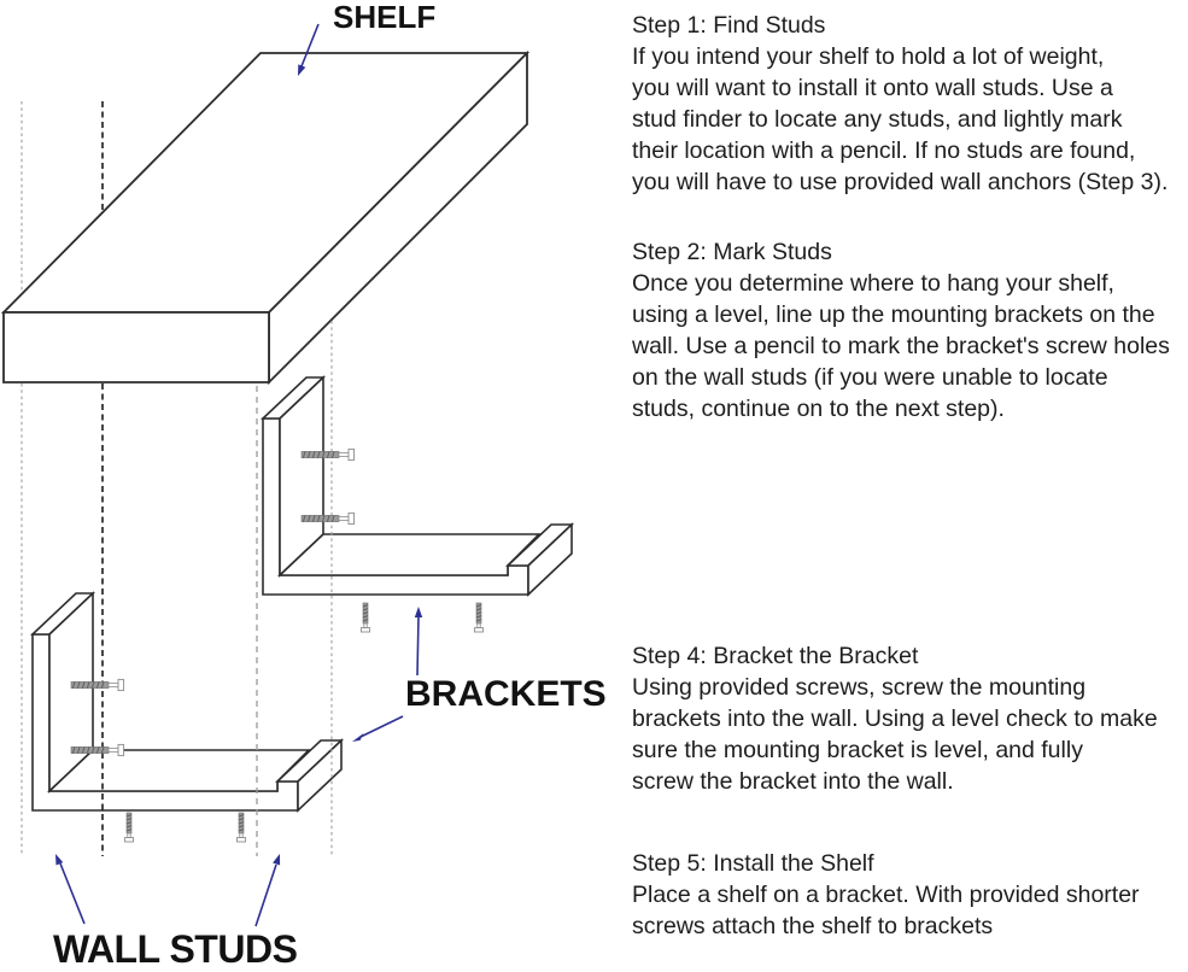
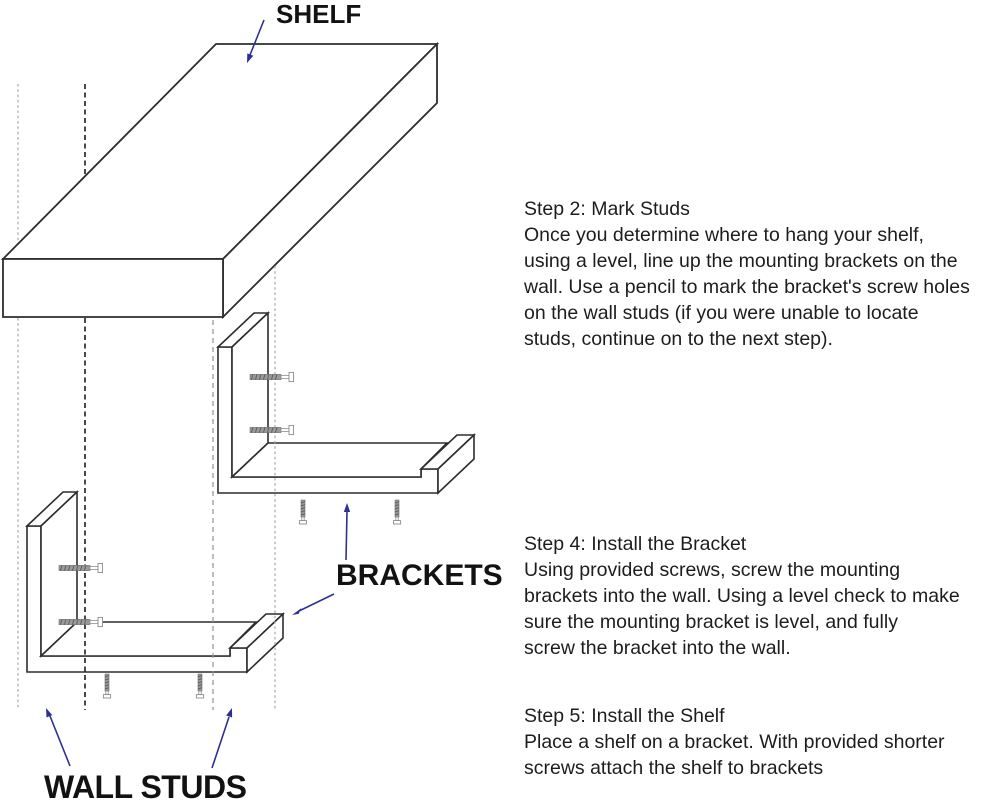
  SHELF
  BRACKETS
  WALL STUDS
- Step 1: Find Studs
- If you intend your shelf to hold a lot of weight,
- you will want to install it onto wall studs. Use a
- stud finder to locate any studs, and lightly mark
- their location with a pencil. If no studs are found,
- you will have to use provided wall anchors (Step 3).
  Step 2: Mark Studs
  Once you determine where to hang your shelf,
  using a level, line up the mounting brackets on the
  wall. Use a pencil to mark the bracket's screw holes
  on the wall studs (if you were unable to locate
  studs, continue on to the next step).
- Step 4: Bracket the Bracket
+ Step 4: Install the Bracket
  Using provided screws, screw the mounting
  brackets into the wall. Using a level check to make
  sure the mounting bracket is level, and fully
  screw the bracket into the wall.
  Step 5: Install the Shelf
  Place a shelf on a bracket. With provided shorter
  screws attach the shelf to brackets
